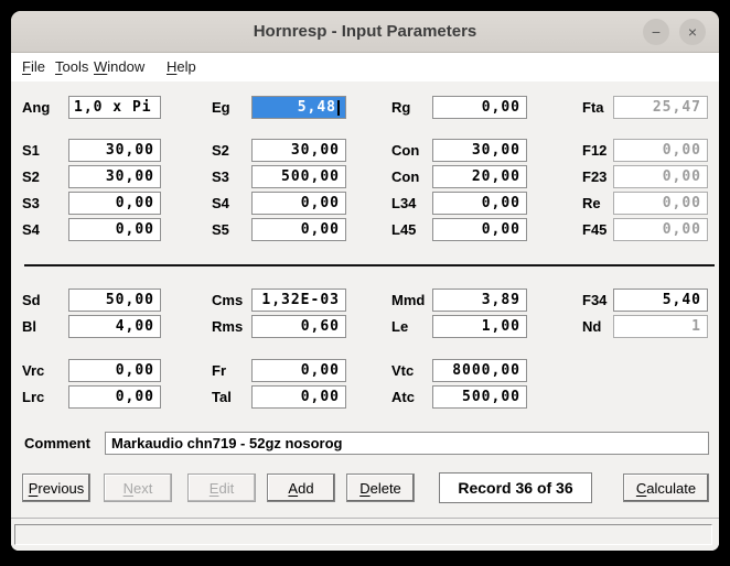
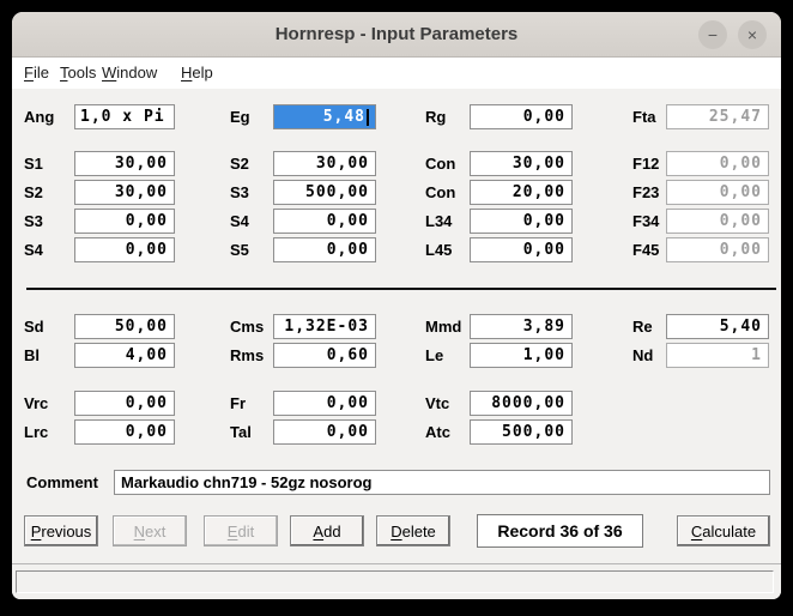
  Hornresp - Input Parameters
  −
  ×
  File
  Tools
  Window
  Help
  Ang
  1,0 x Pi
  Eg
  5,48
  Rg
  0,00
  Fta
  25,47
  S1
  30,00
  S2
  30,00
  Con
  30,00
  F12
  0,00
  S2
  30,00
  S3
  500,00
  Con
  20,00
  F23
  0,00
  S3
  0,00
  S4
  0,00
  L34
  0,00
- Re
+ F34
  0,00
  S4
  0,00
  S5
  0,00
  L45
  0,00
  F45
  0,00
  Sd
  50,00
  Cms
  1,32E-03
  Mmd
  3,89
- F34
+ Re
  5,40
  Bl
  4,00
  Rms
  0,60
  Le
  1,00
  Nd
  1
  Vrc
  0,00
  Fr
  0,00
  Vtc
  8000,00
  Lrc
  0,00
  Tal
  0,00
  Atc
  500,00
  Comment
  Markaudio chn719 - 52gz nosorog
  Previous
  Next
  Edit
  Add
  Delete
  Record 36 of 36
  Calculate
